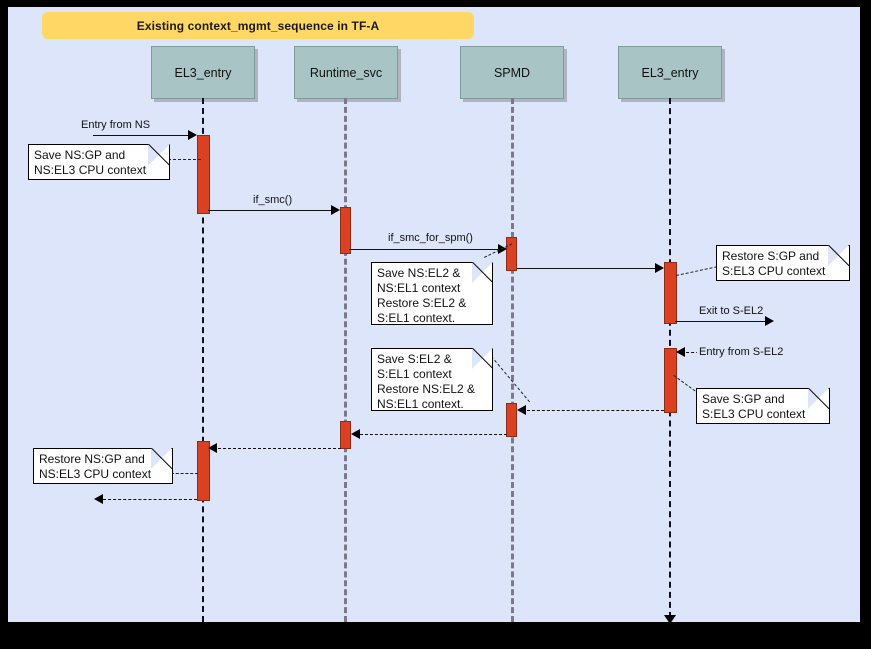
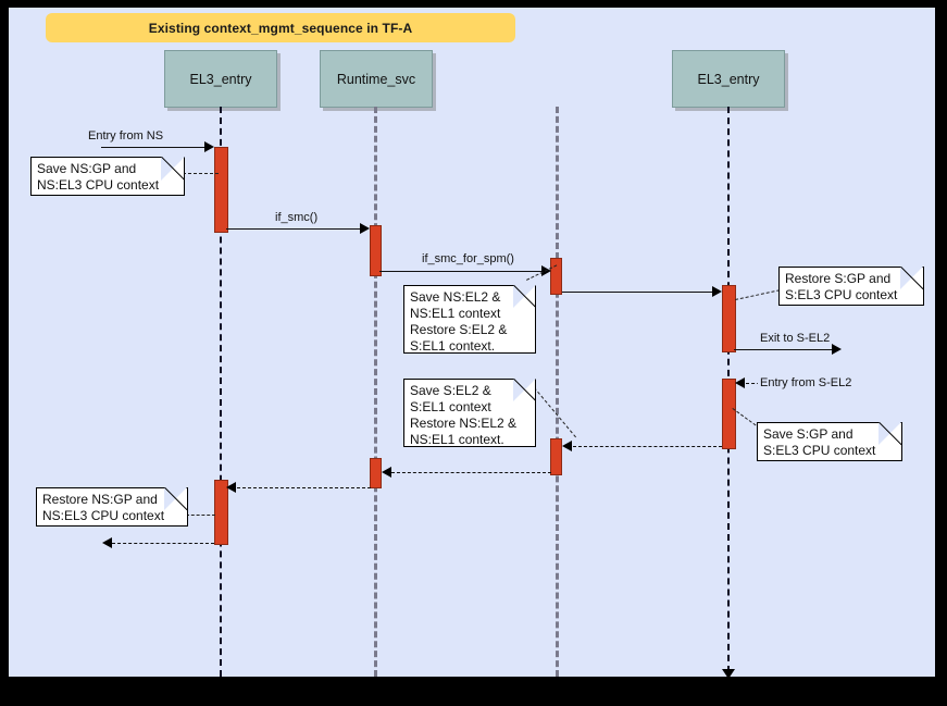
  Existing context_mgmt_sequence in TF-A
  EL3_entry
  Runtime_svc
- SPMD
  EL3_entry
  Entry from NS
  if_smc()
  if_smc_for_spm()
  Exit to S-EL2
  Entry from S-EL2
  Save NS:GP and
  NS:EL3 CPU context
  Save NS:EL2 &
  NS:EL1 context
  Restore S:EL2 &
  S:EL1 context.
  Restore S:GP and
  S:EL3 CPU context
  Save S:EL2 &
  S:EL1 context
  Restore NS:EL2 &
  NS:EL1 context.
  Save S:GP and
  S:EL3 CPU context
  Restore NS:GP and
  NS:EL3 CPU context
